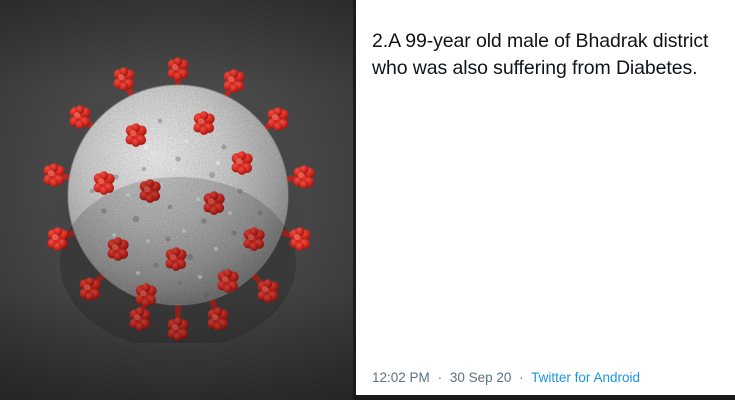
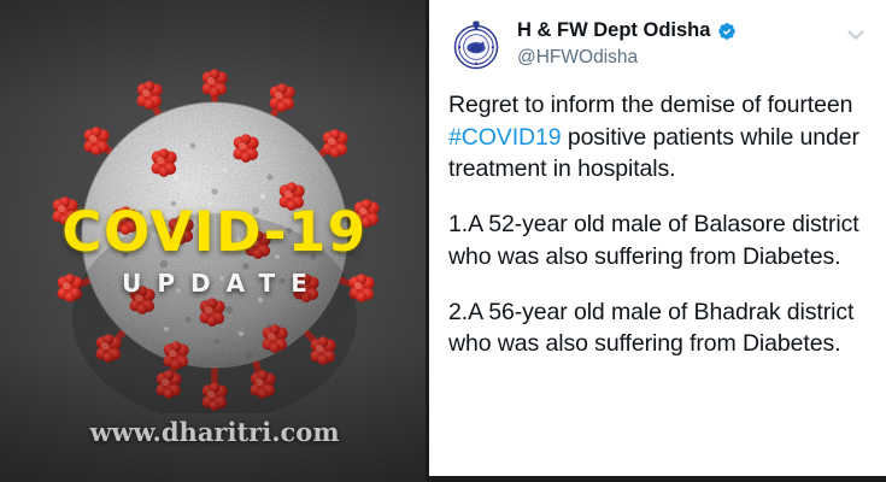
+ COVID-19
+ UPDATE
+ www.dharitri.com
+ H & FW Dept Odisha
+ @HFWOdisha
+ Regret to inform the demise of fourteen #COVID19 positive patients while under treatment in hospitals.
+ 1.A 52-year old male of Balasore district who was also suffering from Diabetes.
- 2.A 99-year old male of Bhadrak district who was also suffering from Diabetes.
+ 2.A 56-year old male of Bhadrak district who was also suffering from Diabetes.
- 12:02 PM · 30 Sep 20 · Twitter for Android
